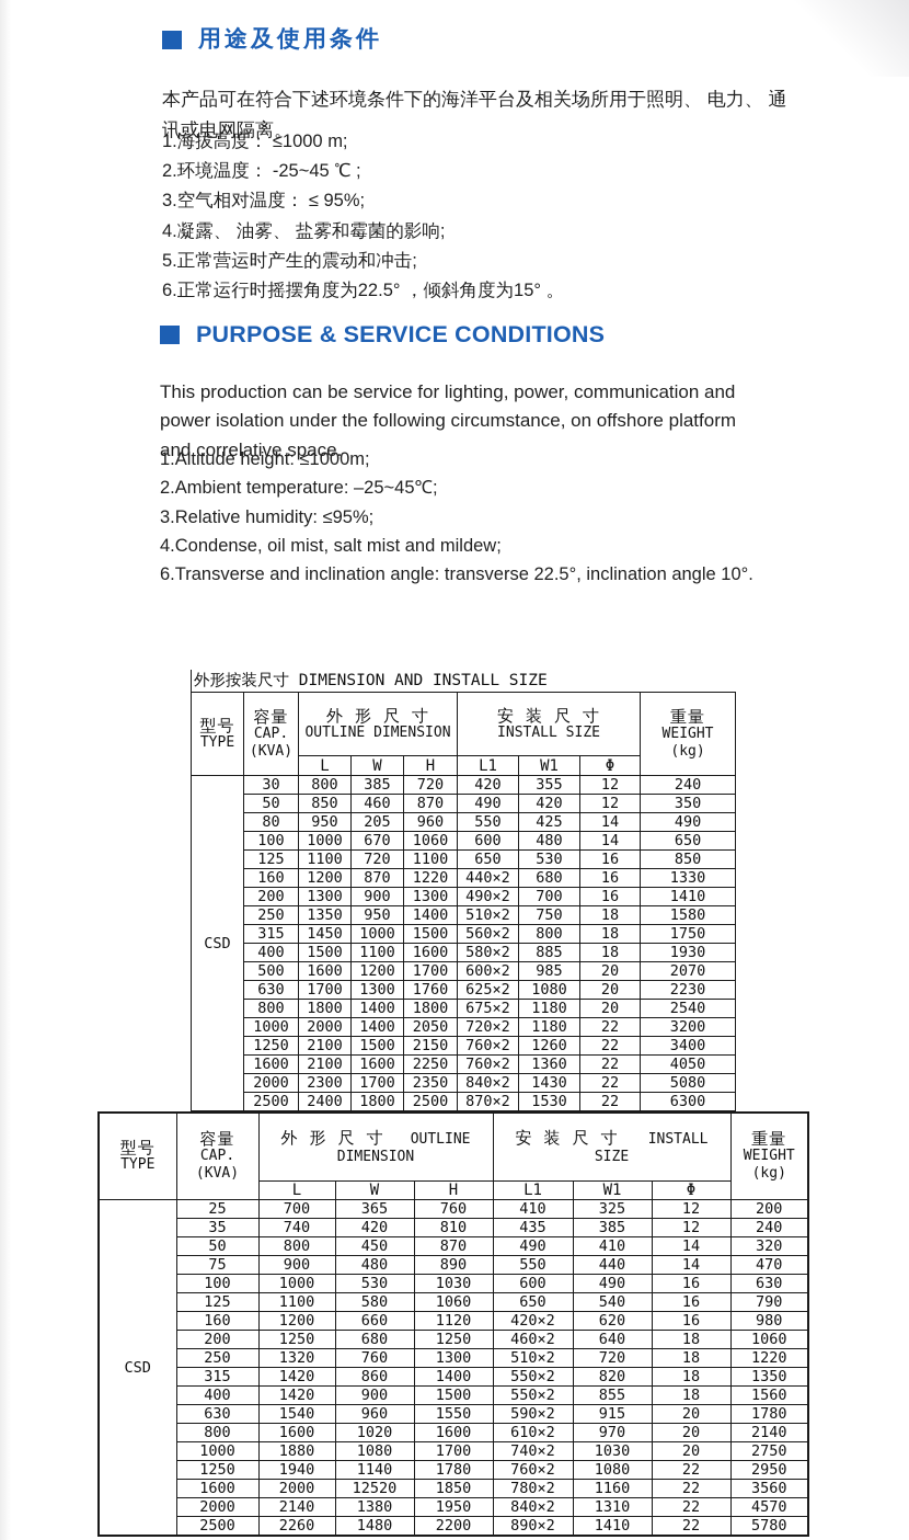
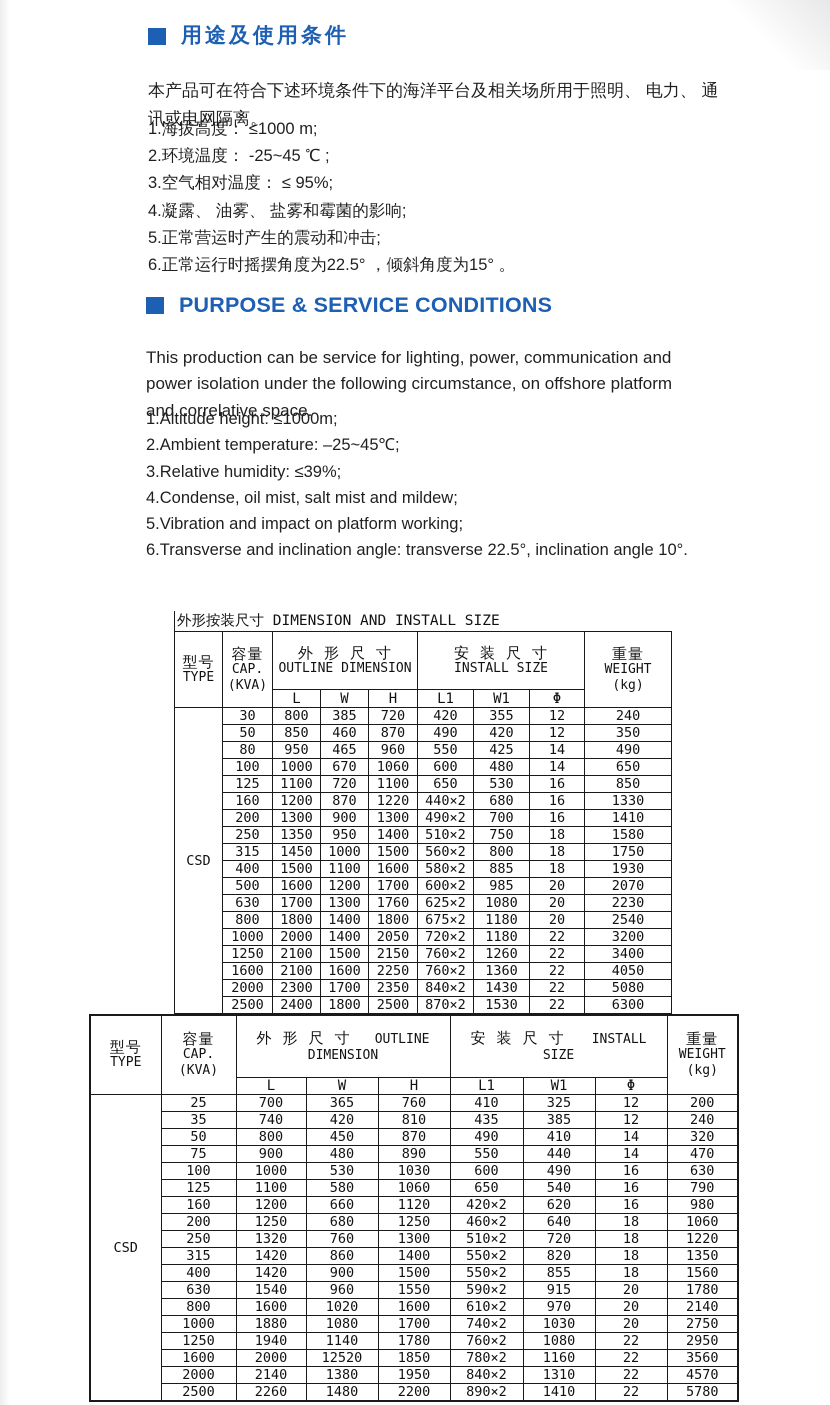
  用途及使用条件
  本产品可在符合下述环境条件下的海洋平台及相关场所用于照明、 电力、 通讯或电网隔离。
  1.海拔高度： ≤1000 m;
  2.环境温度： -25~45 ℃ ;
  3.空气相对温度： ≤ 95%;
  4.凝露、 油雾、 盐雾和霉菌的影响;
  5.正常营运时产生的震动和冲击;
  6.正常运行时摇摆角度为22.5° ，倾斜角度为15° 。
  PURPOSE & SERVICE CONDITIONS
  This production can be service for lighting, power, communication and power isolation under the following circumstance, on offshore platform and correlative space.
  1.Altitude height: ≤1000m;
  2.Ambient temperature: –25~45℃;
- 3.Relative humidity: ≤95%;
+ 3.Relative humidity: ≤39%;
  4.Condense, oil mist, salt mist and mildew;
+ 5.Vibration and impact on platform working;
  6.Transverse and inclination angle: transverse 22.5°, inclination angle 10°.
  外形按装尺寸 DIMENSION AND INSTALL SIZE
  型号 TYPE	容量 CAP. (KVA)	外 形 尺 寸 OUTLINE DIMENSION	安 装 尺 寸 INSTALL SIZE	重量 WEIGHT (kg)
  L	W	H	L1	W1	Φ
  CSD	30	800	385	720	420	355	12	240
  50	850	460	870	490	420	12	350
- 80	950	205	960	550	425	14	490
+ 80	950	465	960	550	425	14	490
  100	1000	670	1060	600	480	14	650
  125	1100	720	1100	650	530	16	850
  160	1200	870	1220	440×2	680	16	1330
  200	1300	900	1300	490×2	700	16	1410
  250	1350	950	1400	510×2	750	18	1580
  315	1450	1000	1500	560×2	800	18	1750
  400	1500	1100	1600	580×2	885	18	1930
  500	1600	1200	1700	600×2	985	20	2070
  630	1700	1300	1760	625×2	1080	20	2230
  800	1800	1400	1800	675×2	1180	20	2540
  1000	2000	1400	2050	720×2	1180	22	3200
  1250	2100	1500	2150	760×2	1260	22	3400
  1600	2100	1600	2250	760×2	1360	22	4050
  2000	2300	1700	2350	840×2	1430	22	5080
  2500	2400	1800	2500	870×2	1530	22	6300
  型号 TYPE	容量 CAP. (KVA)	外 形 尺 寸 OUTLINE DIMENSION	安 装 尺 寸 INSTALL SIZE	重量 WEIGHT (kg)
  L	W	H	L1	W1	Φ
  CSD	25	700	365	760	410	325	12	200
  35	740	420	810	435	385	12	240
  50	800	450	870	490	410	14	320
  75	900	480	890	550	440	14	470
  100	1000	530	1030	600	490	16	630
  125	1100	580	1060	650	540	16	790
  160	1200	660	1120	420×2	620	16	980
  200	1250	680	1250	460×2	640	18	1060
  250	1320	760	1300	510×2	720	18	1220
  315	1420	860	1400	550×2	820	18	1350
  400	1420	900	1500	550×2	855	18	1560
  630	1540	960	1550	590×2	915	20	1780
  800	1600	1020	1600	610×2	970	20	2140
  1000	1880	1080	1700	740×2	1030	20	2750
  1250	1940	1140	1780	760×2	1080	22	2950
  1600	2000	12520	1850	780×2	1160	22	3560
  2000	2140	1380	1950	840×2	1310	22	4570
  2500	2260	1480	2200	890×2	1410	22	5780
